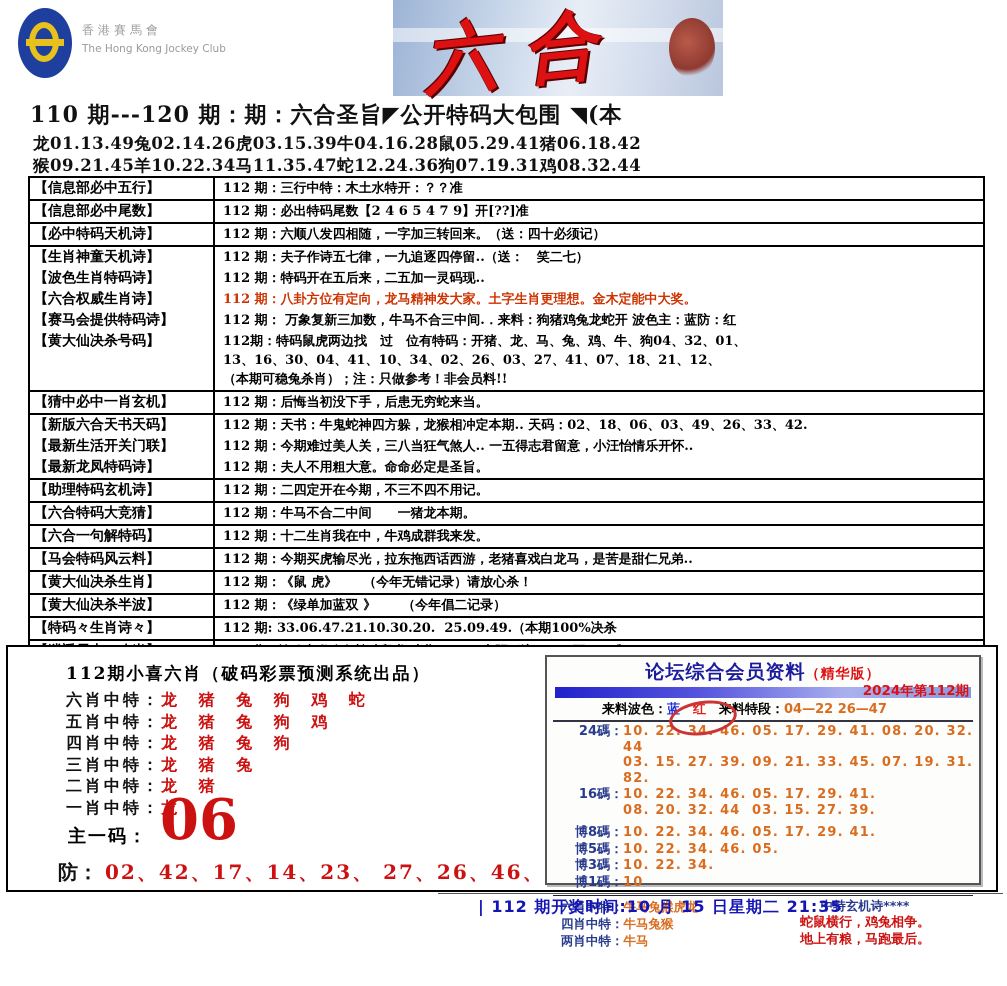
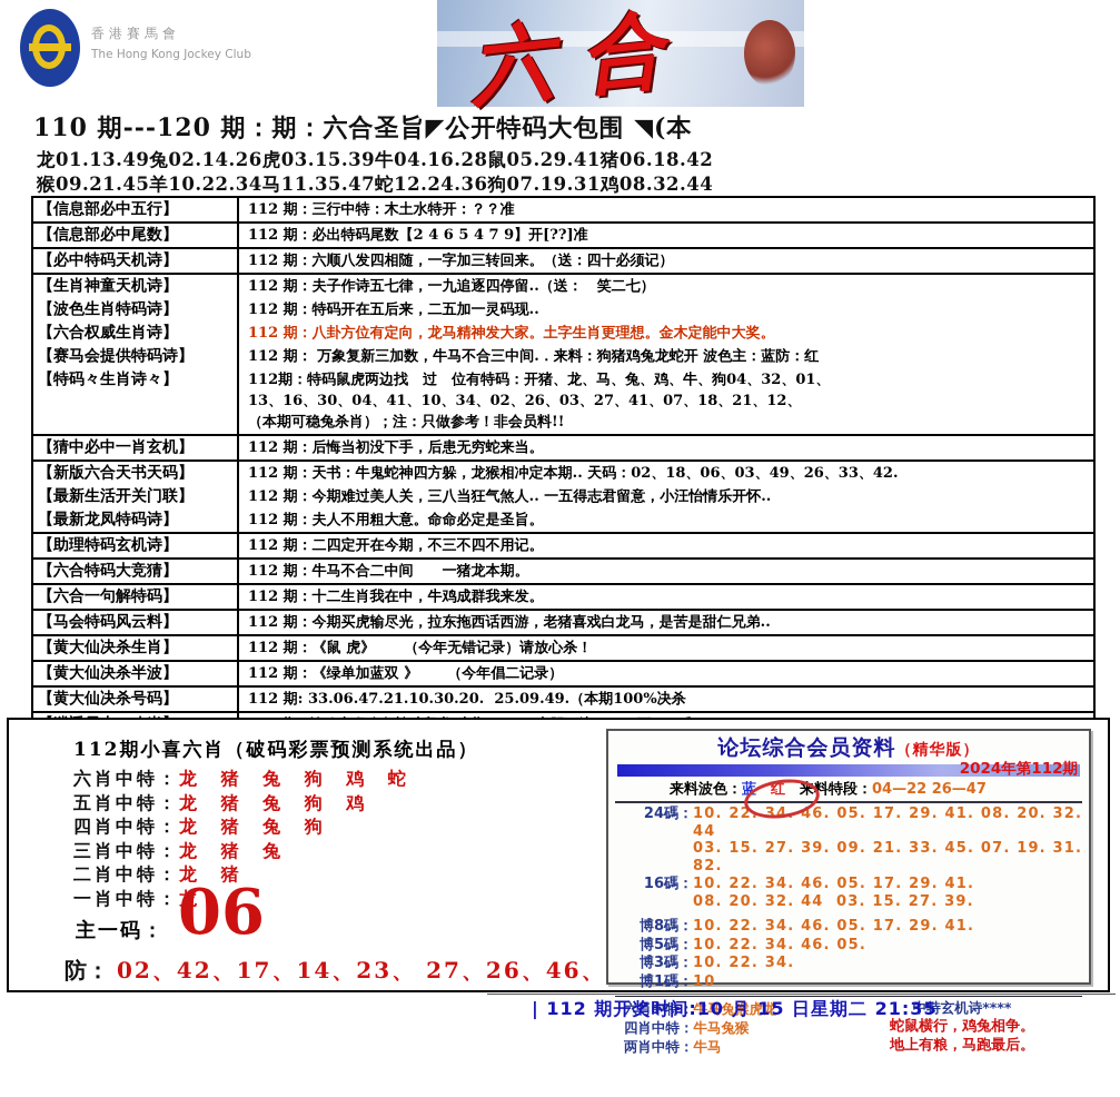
  香港賽馬會
  The Hong Kong Jockey Club
  110 期---120 期：期：六合圣旨◤公开特码大包围 ◥(本
  龙01.13.49兔02.14.26虎03.15.39牛04.16.28鼠05.29.41猪06.18.42
  猴09.21.45羊10.22.34马11.35.47蛇12.24.36狗07.19.31鸡08.32.44
  【信息部必中五行】
  112 期：三行中特：木土水特开：？？准
  【信息部必中尾数】
  112 期：必出特码尾数【2 4 6 5 4 7 9】开[??]准
  【必中特码天机诗】
  112 期：六顺八发四相随，一字加三转回来。（送：四十必须记）
  【生肖神童天机诗】
  112 期：夫子作诗五七律，一九追逐四停留..（送： 笑二七）
  【波色生肖特码诗】
  112 期：特码开在五后来，二五加一灵码现..
  【六合权威生肖诗】
  112 期：八卦方位有定向，龙马精神发大家。土字生肖更理想。金木定能中大奖。
  【赛马会提供特码诗】
  112 期： 万象复新三加数，牛马不合三中间.．来料：狗猪鸡兔龙蛇开 波色主：蓝防：红
- 【黄大仙决杀号码】
+ 【特码々生肖诗々】
  112期：特码鼠虎两边找 过 位有特码：开猪、龙、马、兔、鸡、牛、狗04、32、01、
  13、16、30、04、41、10、34、02、26、03、27、41、07、18、21、12、
  （本期可稳兔杀肖）；注：只做参考！非会员料!!
  【猜中必中一肖玄机】
  112 期：后悔当初没下手，后患无穷蛇来当。
  【新版六合天书天码】
  112 期：天书：牛鬼蛇神四方躲，龙猴相冲定本期.. 天码：02、18、06、03、49、26、33、42.
  【最新生活开关门联】
  112 期：今期难过美人关，三八当狂气煞人.. 一五得志君留意，小汪怡情乐开怀..
  【最新龙凤特码诗】
  112 期：夫人不用粗大意。命命必定是圣旨。
  【助理特码玄机诗】
  112 期：二四定开在今期，不三不四不用记。
  【六合特码大竞猜】
  112 期：牛马不合二中间 一猪龙本期。
  【六合一句解特码】
  112 期：十二生肖我在中，牛鸡成群我来发。
  【马会特码风云料】
  112 期：今期买虎输尽光，拉东拖西话西游，老猪喜戏白龙马，是苦是甜仁兄弟..
  【黄大仙决杀生肖】
  112 期：《鼠 虎》 （今年无错记录）请放心杀！
  【黄大仙决杀半波】
  112 期：《绿单加蓝双 》 （今年倡二记录）
- 【特码々生肖诗々】
+ 【黄大仙决杀号码】
  112 期: 33.06.47.21.10.30.20. 25.09.49.（本期100%决杀
  112期小喜六肖（破码彩票预测系统出品）
  六肖中特：龙 猪 兔 狗 鸡 蛇
  五肖中特：龙 猪 兔 狗 鸡
  四肖中特：龙 猪 兔 狗
  三肖中特：龙 猪 兔
  二肖中特：龙 猪
  一肖中特：龙
  主一码：
  06
  防： 02、42、17、14、23、 27、26、46、
  论坛综合会员资料（精华版）
  2024年第112期
  来料波色：蓝 红 来料特段：04—22 26—47
  24碼：
  10. 22. 34. 46. 05. 17. 29. 41. 08. 20. 32. 44
  03. 15. 27. 39. 09. 21. 33. 45. 07. 19. 31. 82.
  16碼：
  10. 22. 34. 46. 05. 17. 29. 41.
  08. 20. 32. 44 03. 15. 27. 39.
  博8碼：
  10. 22. 34. 46. 05. 17. 29. 41.
  博5碼：
  10. 22. 34. 46. 05.
  博3碼：
  10. 22. 34.
  博1碼：
  10
  六肖中特：牛马兔猴虎龙
  四肖中特：牛马兔猴
  两肖中特：牛马
  中特玄机诗****
  蛇鼠横行，鸡兔相争。
  地上有粮，马跑最后。
  | 112 期开奖时间:10 月 15 日星期二 21:35
